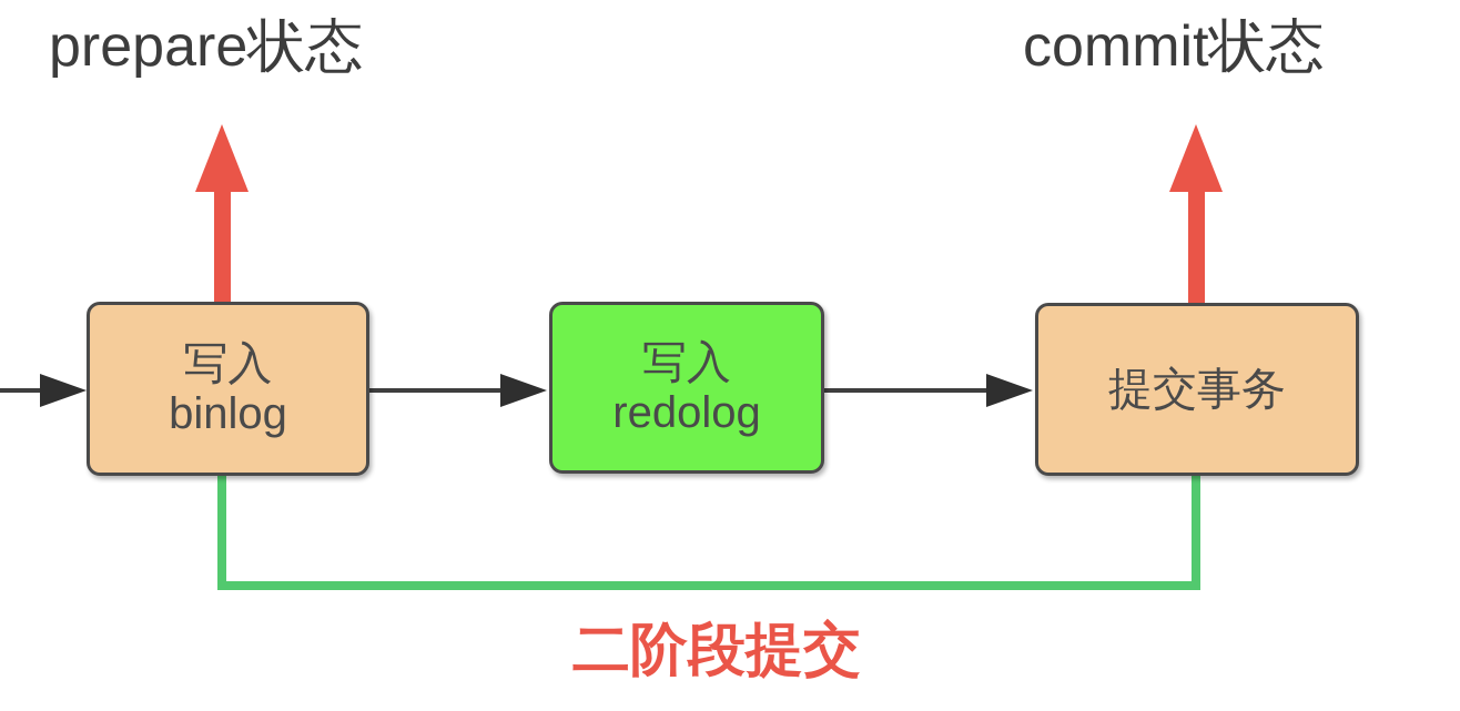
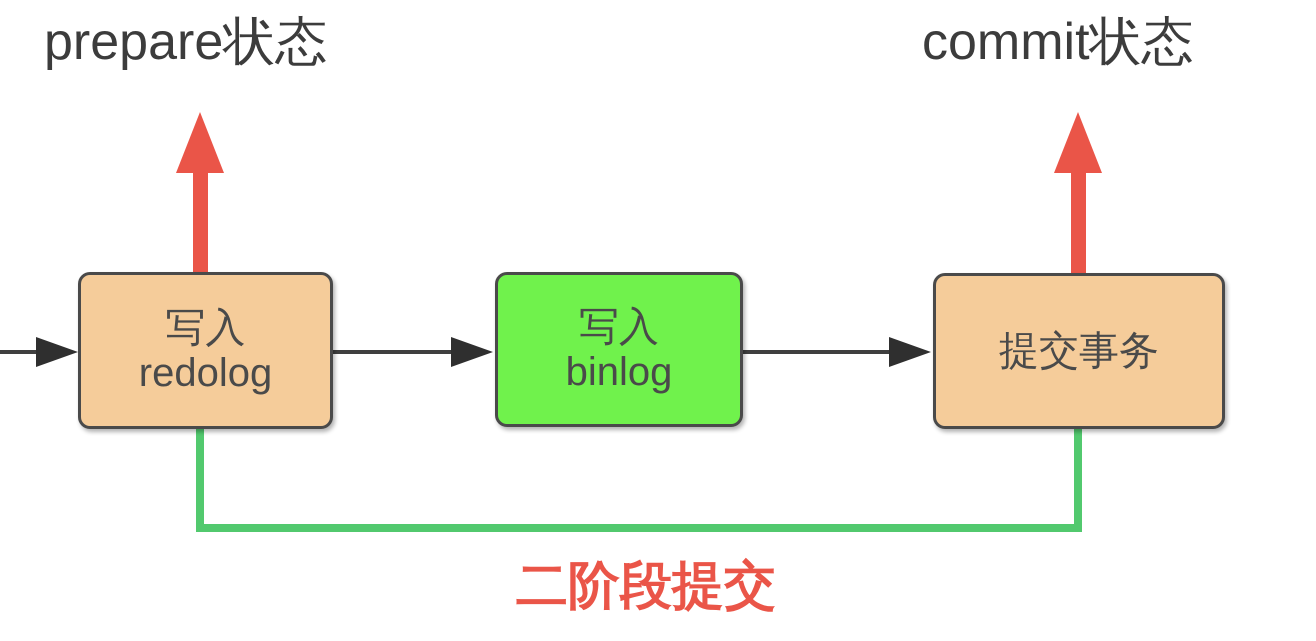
  prepare状态
  commit状态
  写入
- binlog
+ redolog
  写入
- redolog
+ binlog
  提交事务
  二阶段提交
